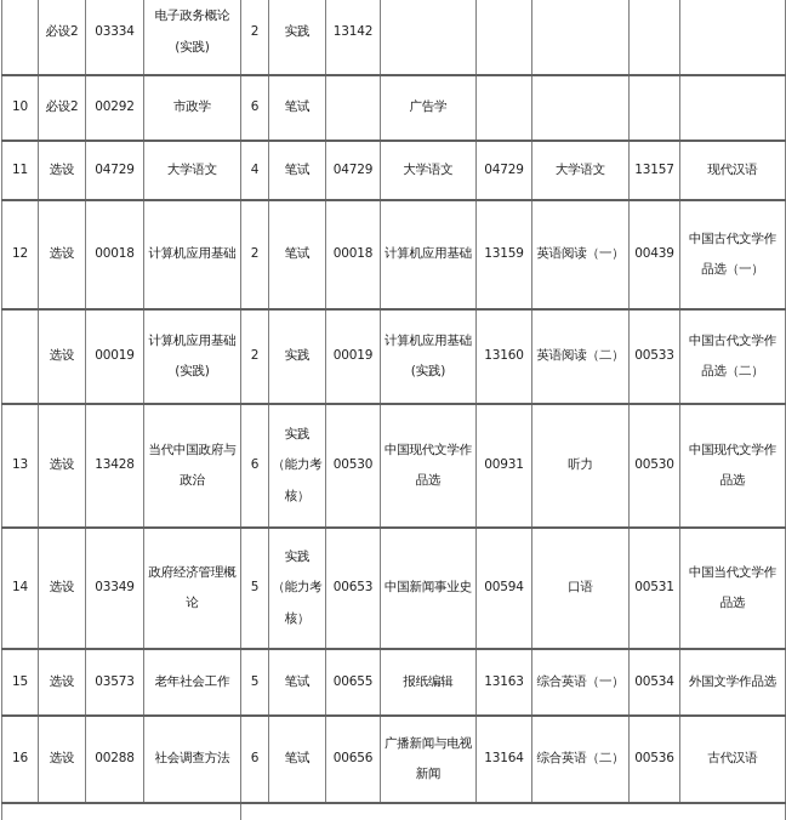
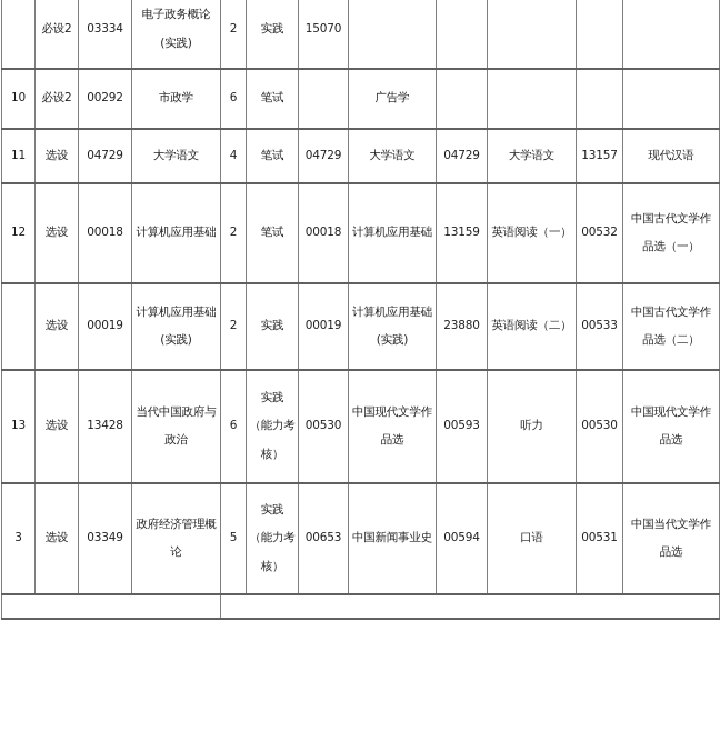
- 	必设2	03334	电子政务概论(实践)	2	实践	13142
+ 	必设2	03334	电子政务概论(实践)	2	实践	15070
  10	必设2	00292	市政学	6	笔试		广告学
  11	选设	04729	大学语文	4	笔试	04729	大学语文	04729	大学语文	13157	现代汉语
- 12	选设	00018	计算机应用基础	2	笔试	00018	计算机应用基础	13159	英语阅读（一）	00439	中国古代文学作品选（一）
+ 12	选设	00018	计算机应用基础	2	笔试	00018	计算机应用基础	13159	英语阅读（一）	00532	中国古代文学作品选（一）
- 	选设	00019	计算机应用基础(实践)	2	实践	00019	计算机应用基础 (实践)	13160	英语阅读（二）	00533	中国古代文学作品选（二）
+ 	选设	00019	计算机应用基础(实践)	2	实践	00019	计算机应用基础 (实践)	23880	英语阅读（二）	00533	中国古代文学作品选（二）
- 13	选设	13428	当代中国政府与政治	6	实践 （能力考核）	00530	中国现代文学作品选	00931	听力	00530	中国现代文学作品选
+ 13	选设	13428	当代中国政府与政治	6	实践 （能力考核）	00530	中国现代文学作品选	00593	听力	00530	中国现代文学作品选
- 14	选设	03349	政府经济管理概论	5	实践 （能力考核）	00653	中国新闻事业史	00594	口语	00531	中国当代文学作品选
+ 3	选设	03349	政府经济管理概论	5	实践 （能力考核）	00653	中国新闻事业史	00594	口语	00531	中国当代文学作品选
- 15	选设	03573	老年社会工作	5	笔试	00655	报纸编辑	13163	综合英语（一）	00534	外国文学作品选
- 16	选设	00288	社会调查方法	6	笔试	00656	广播新闻与电视新闻	13164	综合英语（二）	00536	古代汉语
